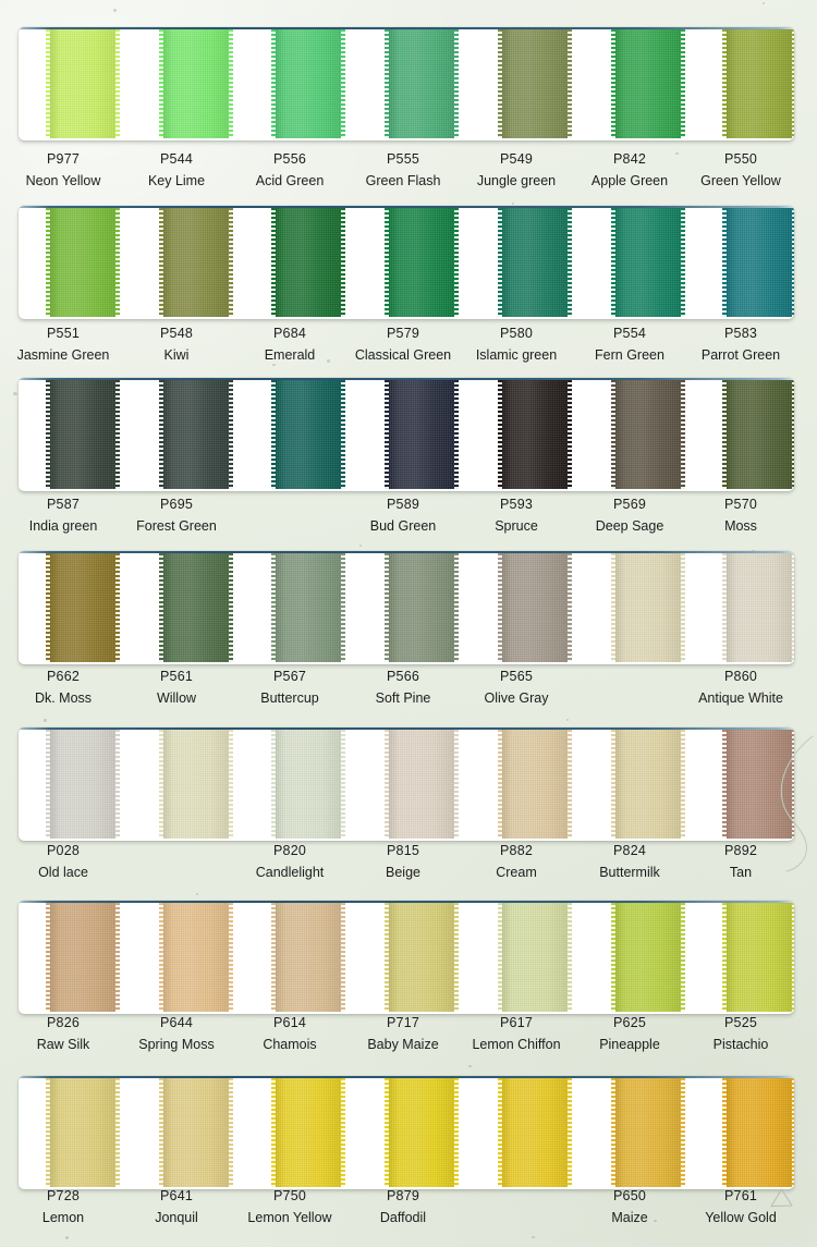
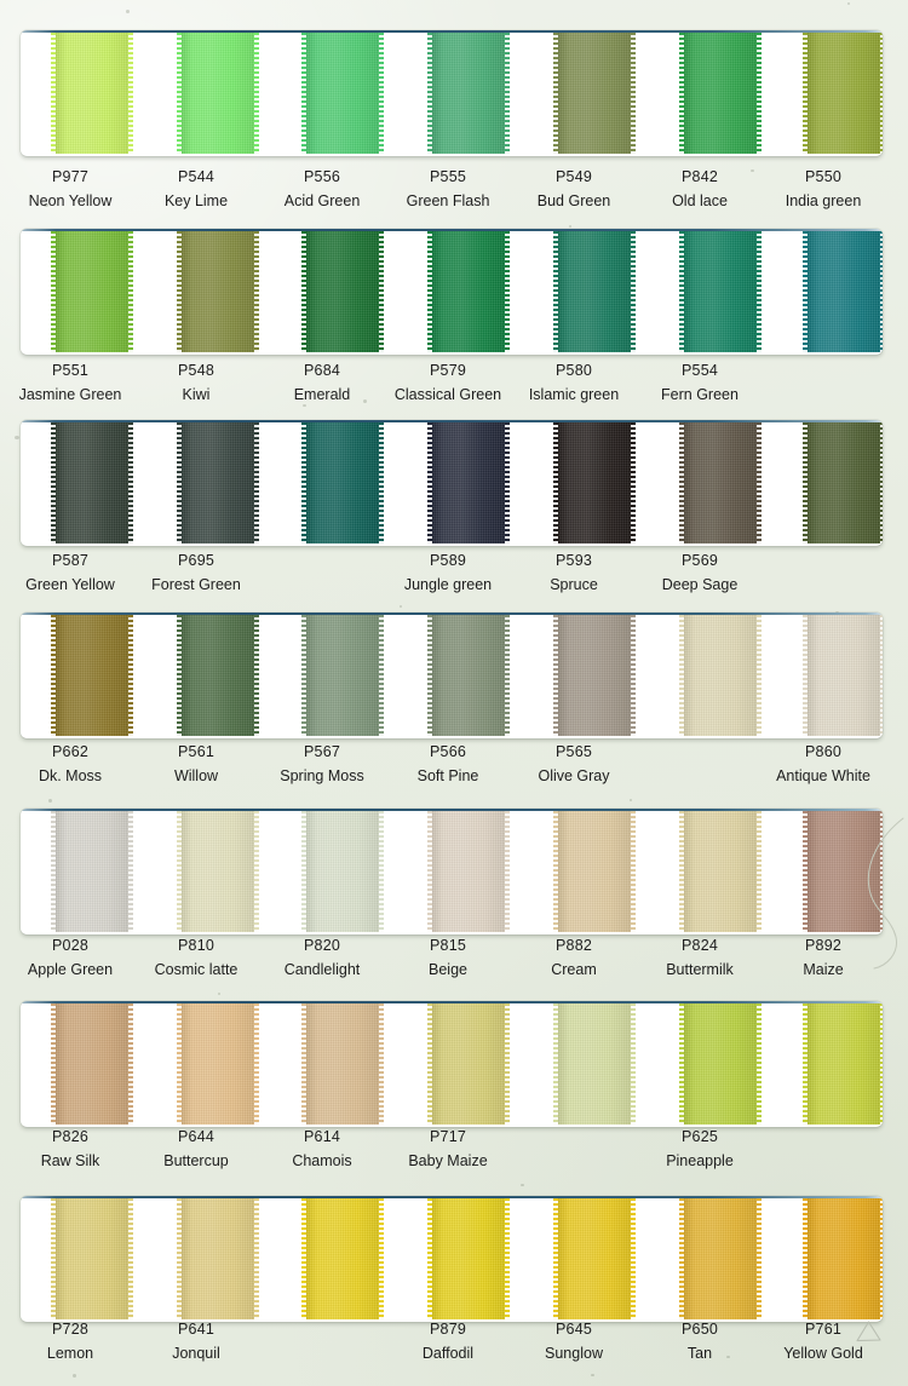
  P977
  Neon Yellow
  P544
  Key Lime
  P556
  Acid Green
  P555
  Green Flash
  P549
- Jungle green
+ Bud Green
  P842
- Apple Green
+ Old lace
  P550
- Green Yellow
+ India green
  P551
  Jasmine Green
  P548
  Kiwi
  P684
  Emerald
  P579
  Classical Green
  P580
  Islamic green
  P554
  Fern Green
- P583
- Parrot Green
  P587
- India green
+ Green Yellow
  P695
  Forest Green
  P589
- Bud Green
+ Jungle green
  P593
  Spruce
  P569
  Deep Sage
- P570
- Moss
  P662
  Dk. Moss
  P561
  Willow
  P567
- Buttercup
+ Spring Moss
  P566
  Soft Pine
  P565
  Olive Gray
  P860
  Antique White
  P028
- Old lace
+ Apple Green
+ P810
+ Cosmic latte
  P820
  Candlelight
  P815
  Beige
  P882
  Cream
  P824
  Buttermilk
  P892
- Tan
+ Maize
  P826
  Raw Silk
  P644
- Spring Moss
+ Buttercup
  P614
  Chamois
  P717
  Baby Maize
- P617
- Lemon Chiffon
  P625
  Pineapple
- P525
- Pistachio
  P728
  Lemon
  P641
  Jonquil
- P750
- Lemon Yellow
  P879
  Daffodil
+ P645
+ Sunglow
  P650
- Maize
+ Tan
  P761
  Yellow Gold
